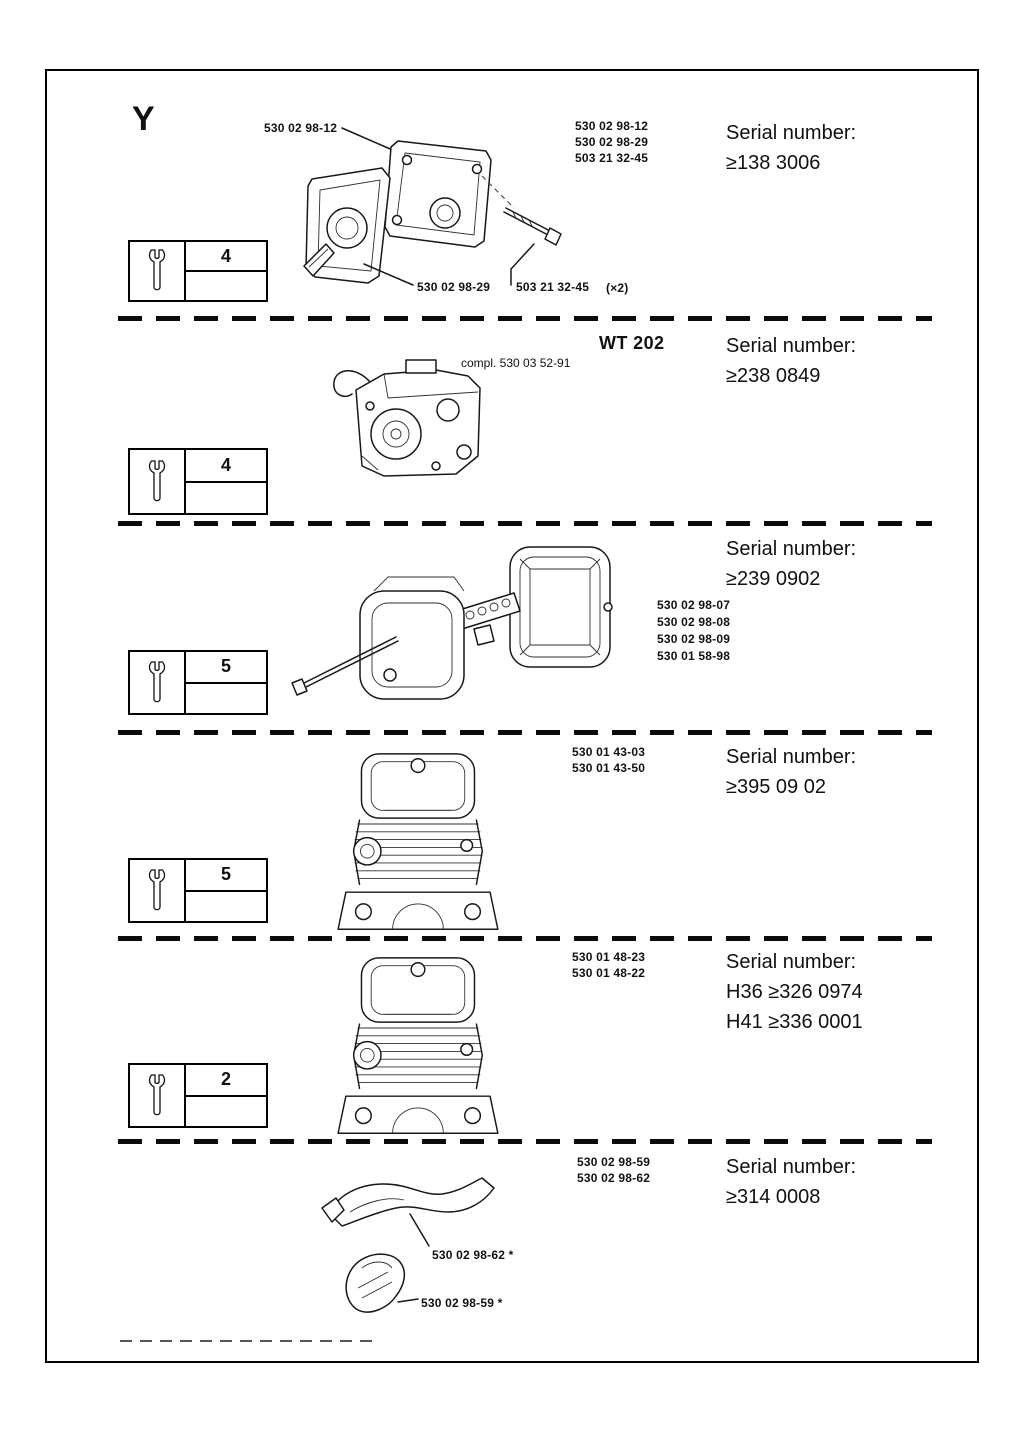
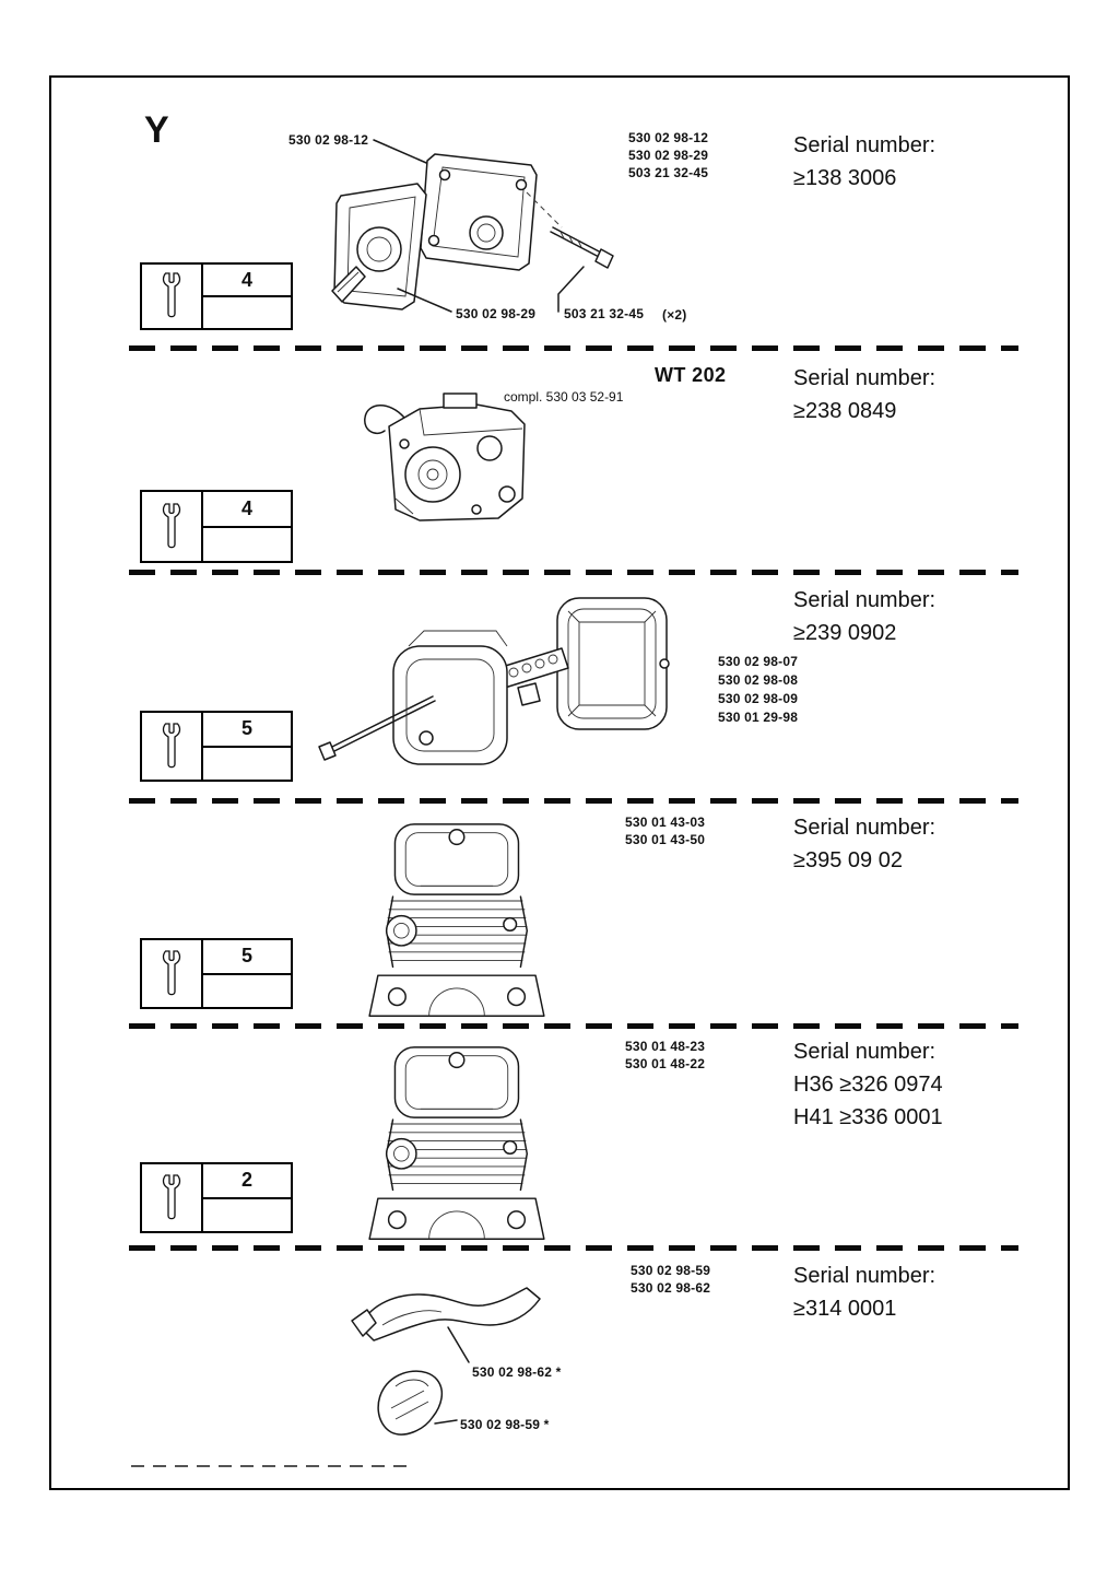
  Y
  530 02 98-12
  530 02 98-12
  530 02 98-29
  503 21 32-45
  Serial number:
  ≥138 3006
  4
  530 02 98-29
  503 21 32-45
  (×2)
  WT 202
  compl. 530 03 52-91
  Serial number:
  ≥238 0849
  4
  Serial number:
  ≥239 0902
  530 02 98-07
  530 02 98-08
  530 02 98-09
- 530 01 58-98
+ 530 01 29-98
  5
  530 01 43-03
  530 01 43-50
  Serial number:
  ≥395 09 02
  5
  530 01 48-23
  530 01 48-22
  Serial number:
  H36 ≥326 0974
  H41 ≥336 0001
  2
  530 02 98-59
  530 02 98-62
  Serial number:
- ≥314 0008
+ ≥314 0001
  530 02 98-62 *
  530 02 98-59 *
